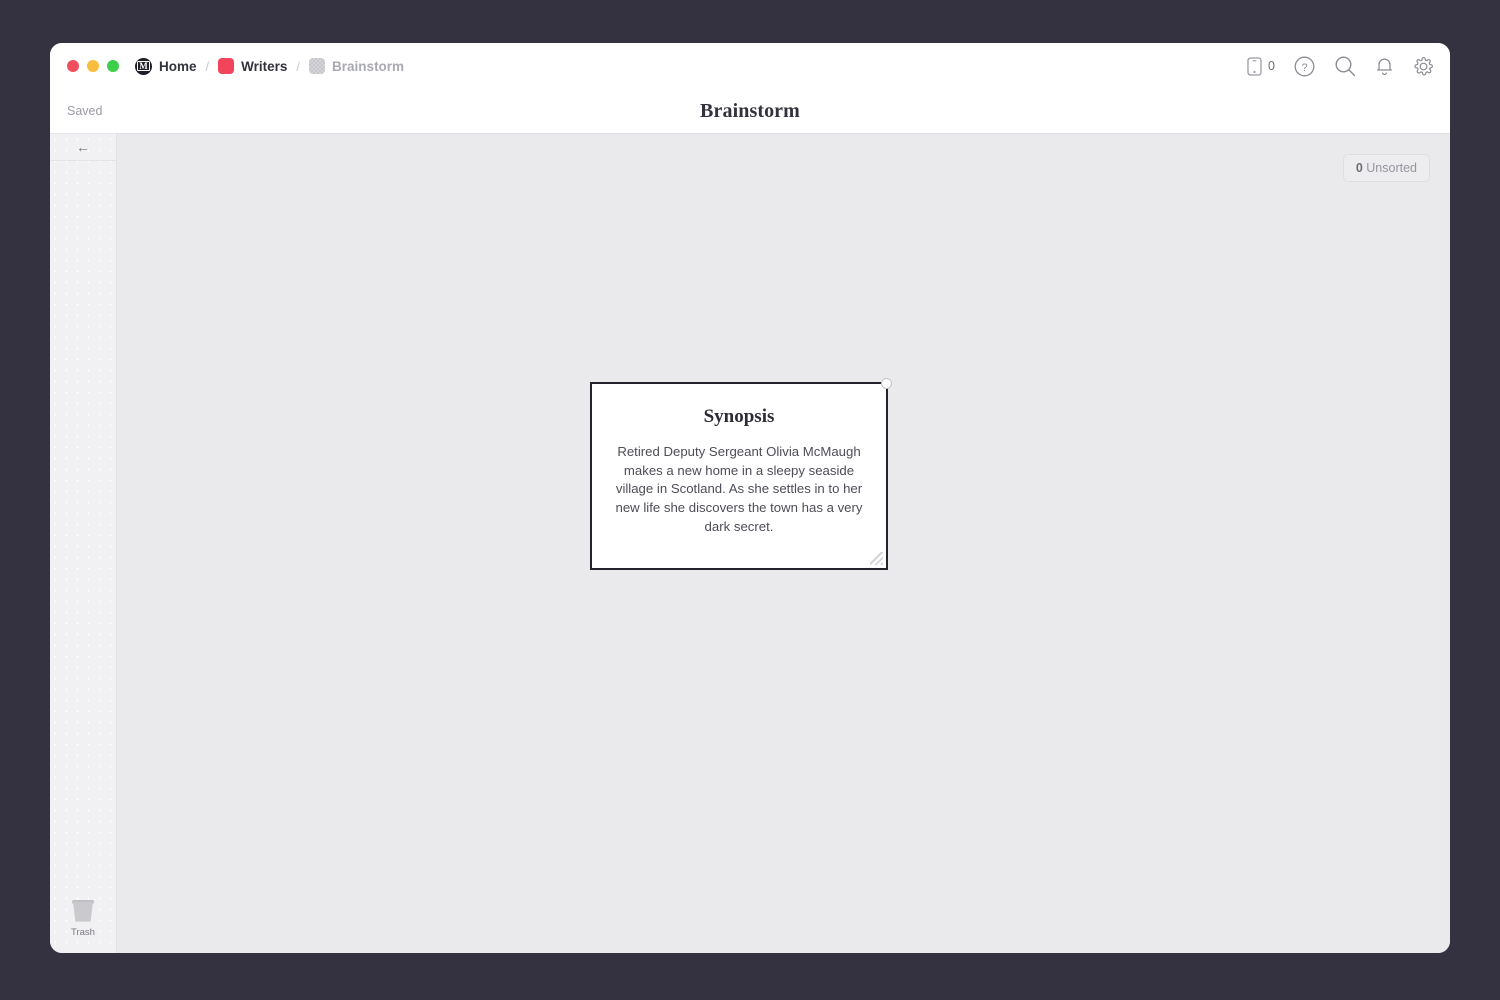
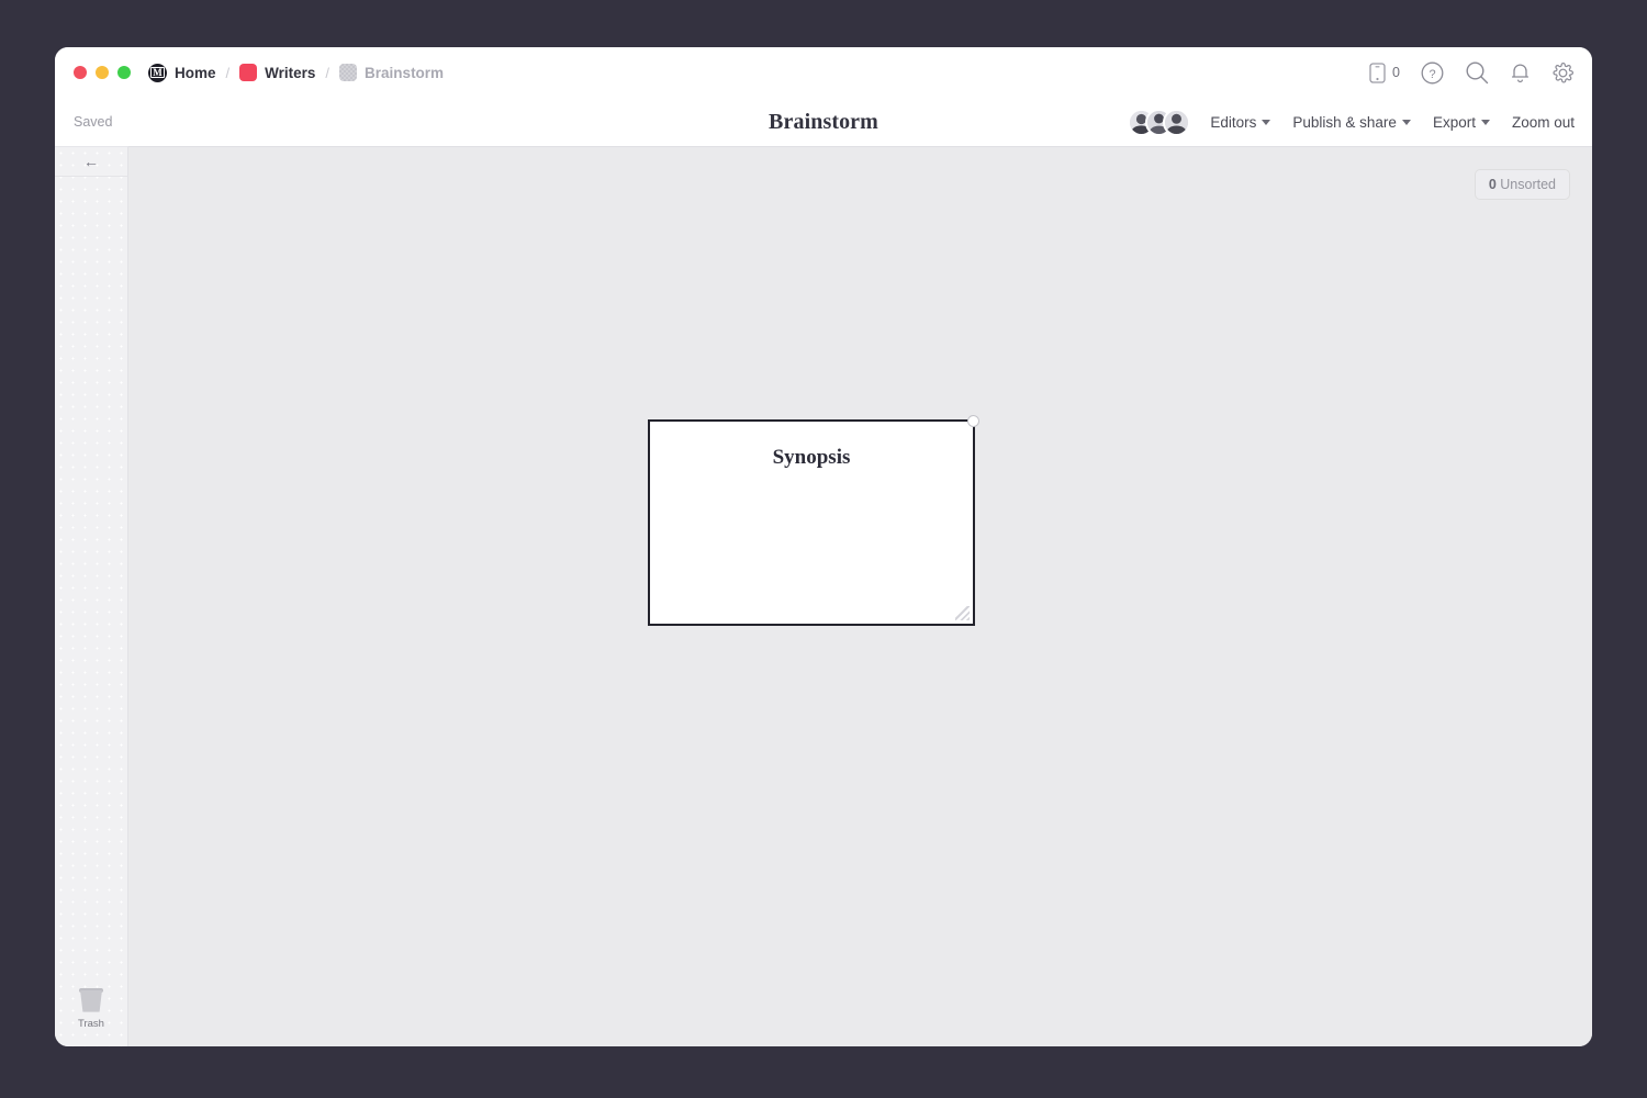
  M
  Home
  /
  Writers
  /
  Brainstorm
  0
  ?
  Saved
  Brainstorm
+ Editors
+ Publish & share
+ Export
+ Zoom out
  ←
  Trash
  0 Unsorted
  Synopsis
- Retired Deputy Sergeant Olivia McMaugh makes a new home in a sleepy seaside village in Scotland. As she settles in to her new life she discovers the town has a very dark secret.
